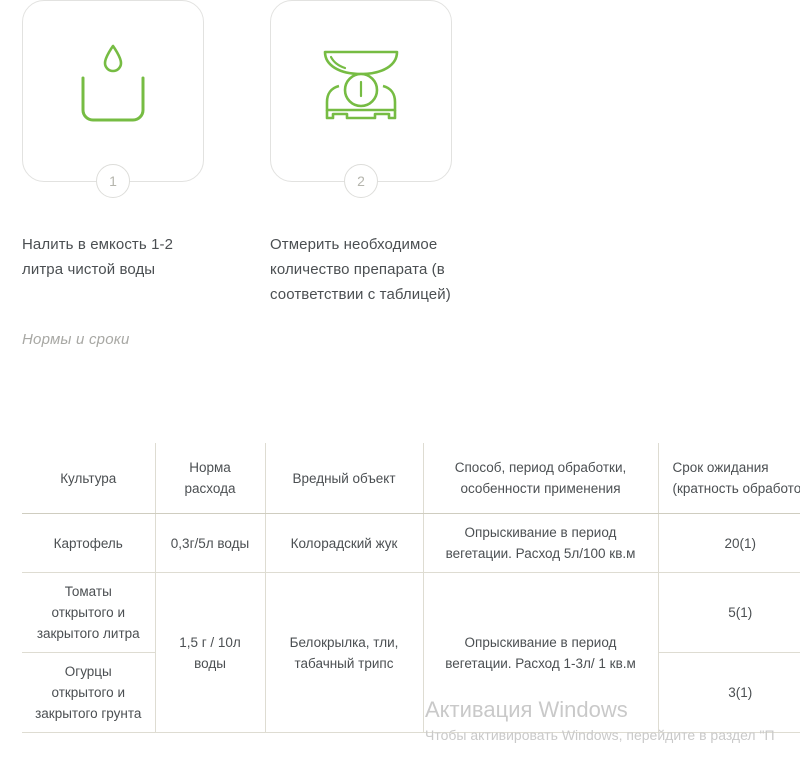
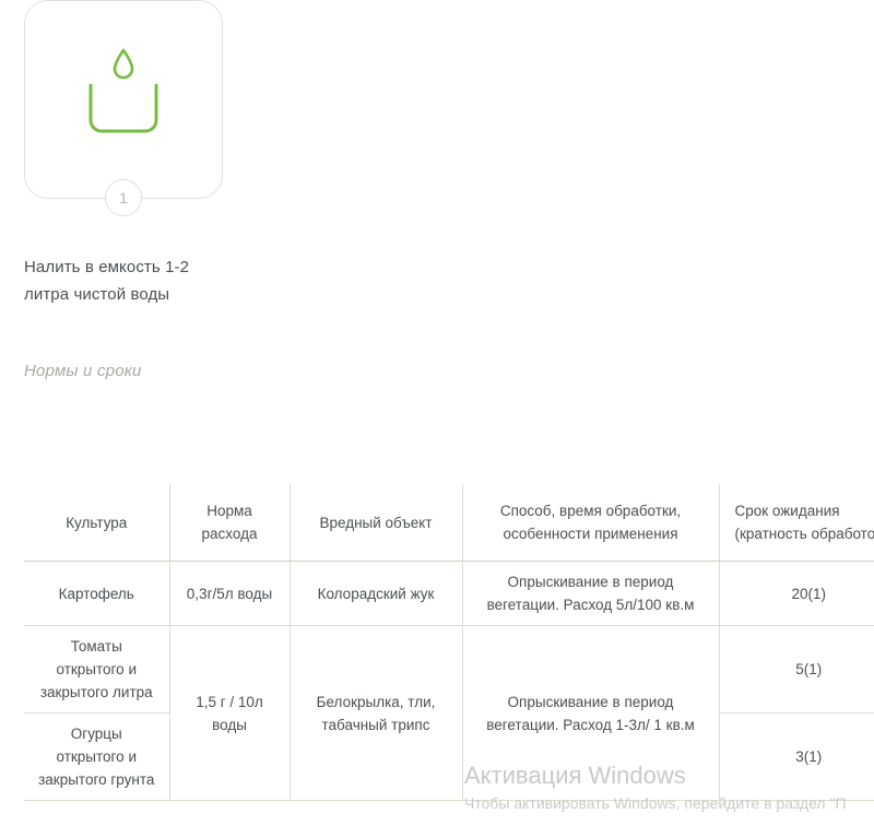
  1
  Налить в емкость 1-2 литра чистой воды
- 2
- Отмерить необходимое количество препарата (в соответствии с таблицей)
  Нормы и сроки
- Культура	Норма расхода	Вредный объект	Способ, период обработки, особенности применения	Срок ожидания (кратность обработо
+ Культура	Норма расхода	Вредный объект	Способ, время обработки, особенности применения	Срок ожидания (кратность обработо
  Картофель	0,3г/5л воды	Колорадский жук	Опрыскивание в период вегетации. Расход 5л/100 кв.м	20(1)
  Томаты открытого и закрытого литра	1,5 г / 10л воды	Белокрылка, тли, табачный трипс	Опрыскивание в период вегетации. Расход 1-3л/ 1 кв.м	5(1)
  Огурцы открытого и закрытого грунта	3(1)
  Активация Windows
  Чтобы активировать Windows, перейдите в раздел "П
